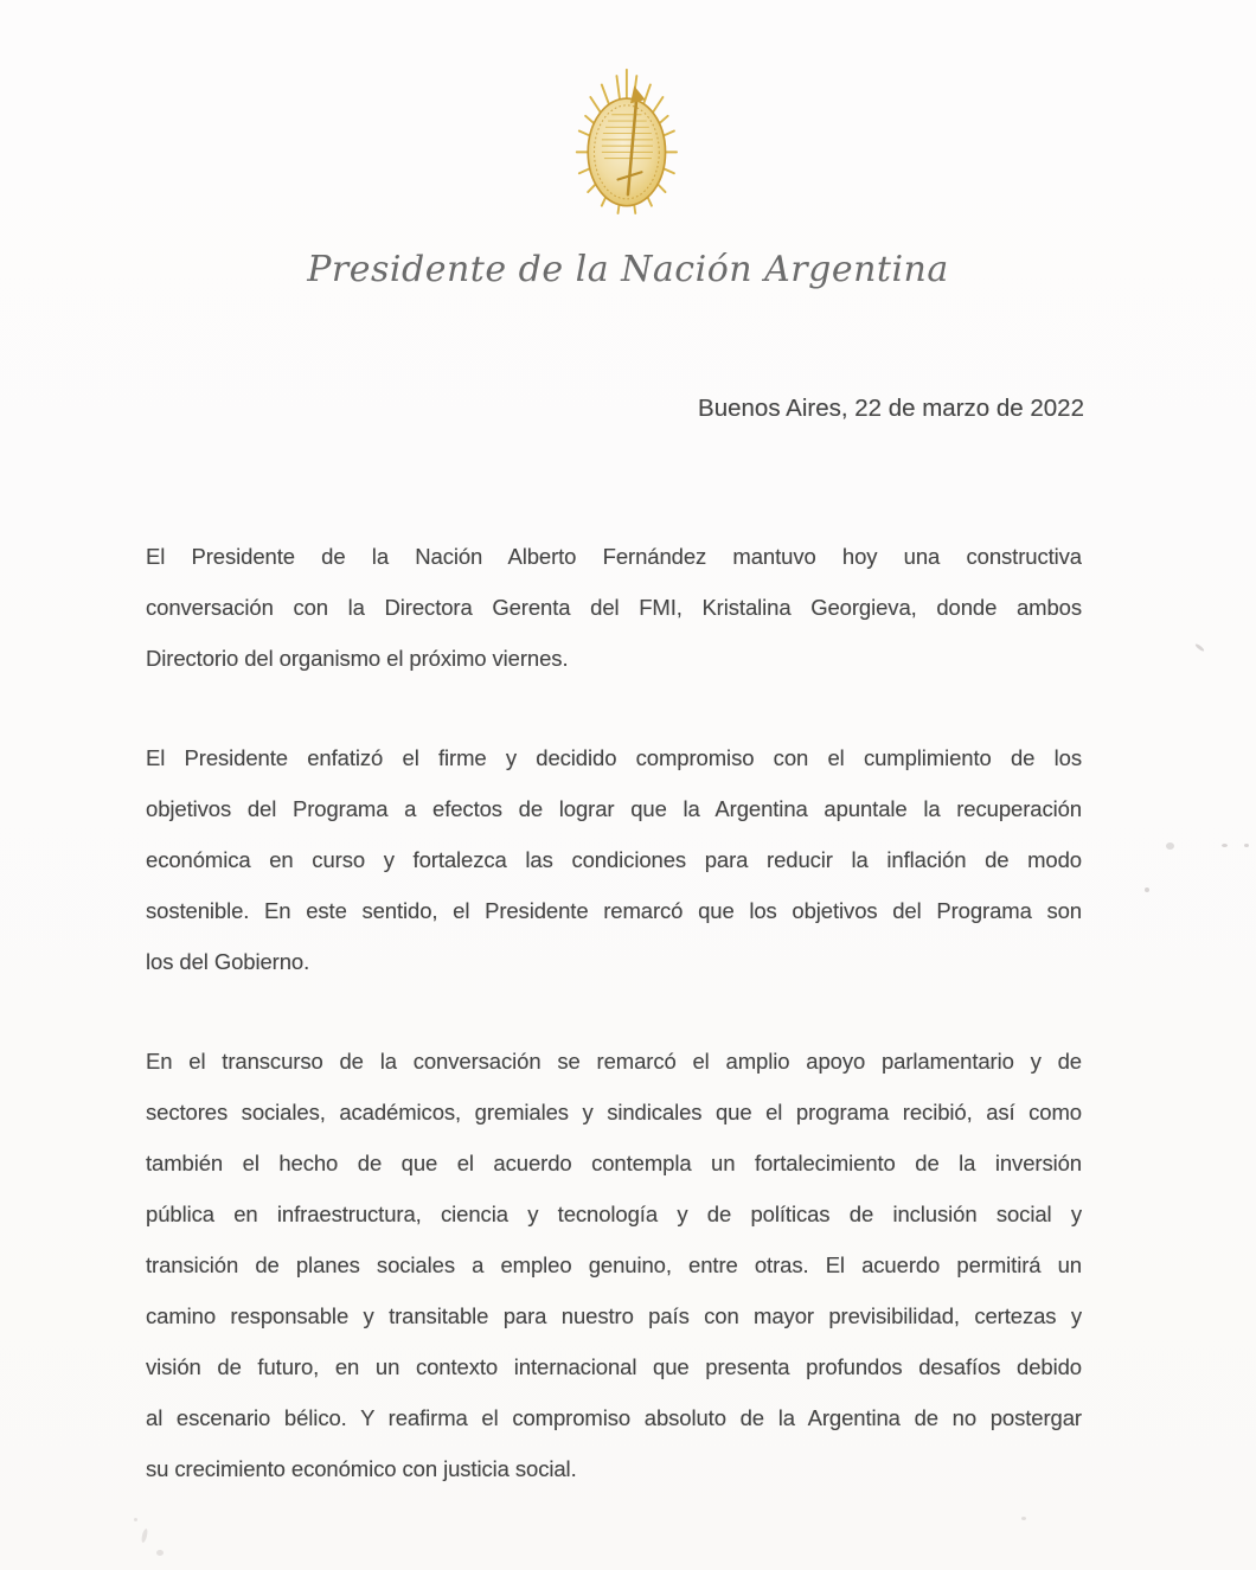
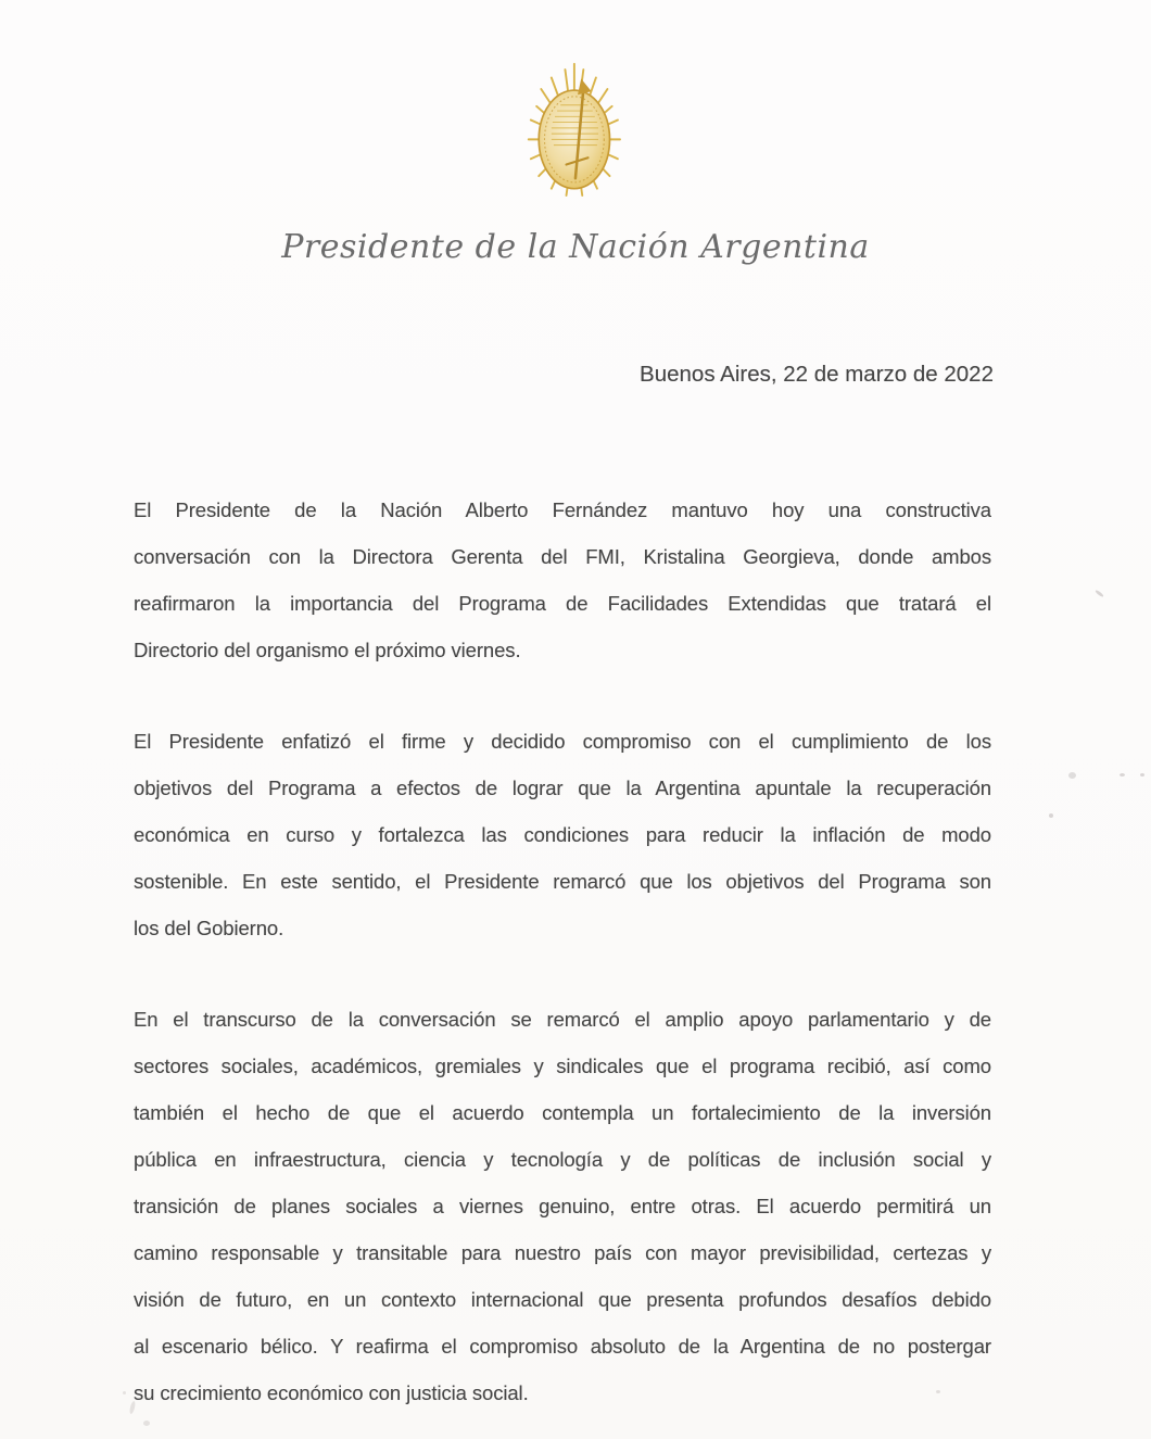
  Presidente de la Nación Argentina
  Buenos Aires, 22 de marzo de 2022
  El Presidente de la Nación Alberto Fernández mantuvo hoy una constructiva
  conversación con la Directora Gerenta del FMI, Kristalina Georgieva, donde ambos
+ reafirmaron la importancia del Programa de Facilidades Extendidas que tratará el
  Directorio del organismo el próximo viernes.
  El Presidente enfatizó el firme y decidido compromiso con el cumplimiento de los
  objetivos del Programa a efectos de lograr que la Argentina apuntale la recuperación
  económica en curso y fortalezca las condiciones para reducir la inflación de modo
  sostenible. En este sentido, el Presidente remarcó que los objetivos del Programa son
  los del Gobierno.
  En el transcurso de la conversación se remarcó el amplio apoyo parlamentario y de
  sectores sociales, académicos, gremiales y sindicales que el programa recibió, así como
  también el hecho de que el acuerdo contempla un fortalecimiento de la inversión
  pública en infraestructura, ciencia y tecnología y de políticas de inclusión social y
- transición de planes sociales a empleo genuino, entre otras. El acuerdo permitirá un
+ transición de planes sociales a viernes genuino, entre otras. El acuerdo permitirá un
  camino responsable y transitable para nuestro país con mayor previsibilidad, certezas y
  visión de futuro, en un contexto internacional que presenta profundos desafíos debido
  al escenario bélico. Y reafirma el compromiso absoluto de la Argentina de no postergar
  su crecimiento económico con justicia social.
